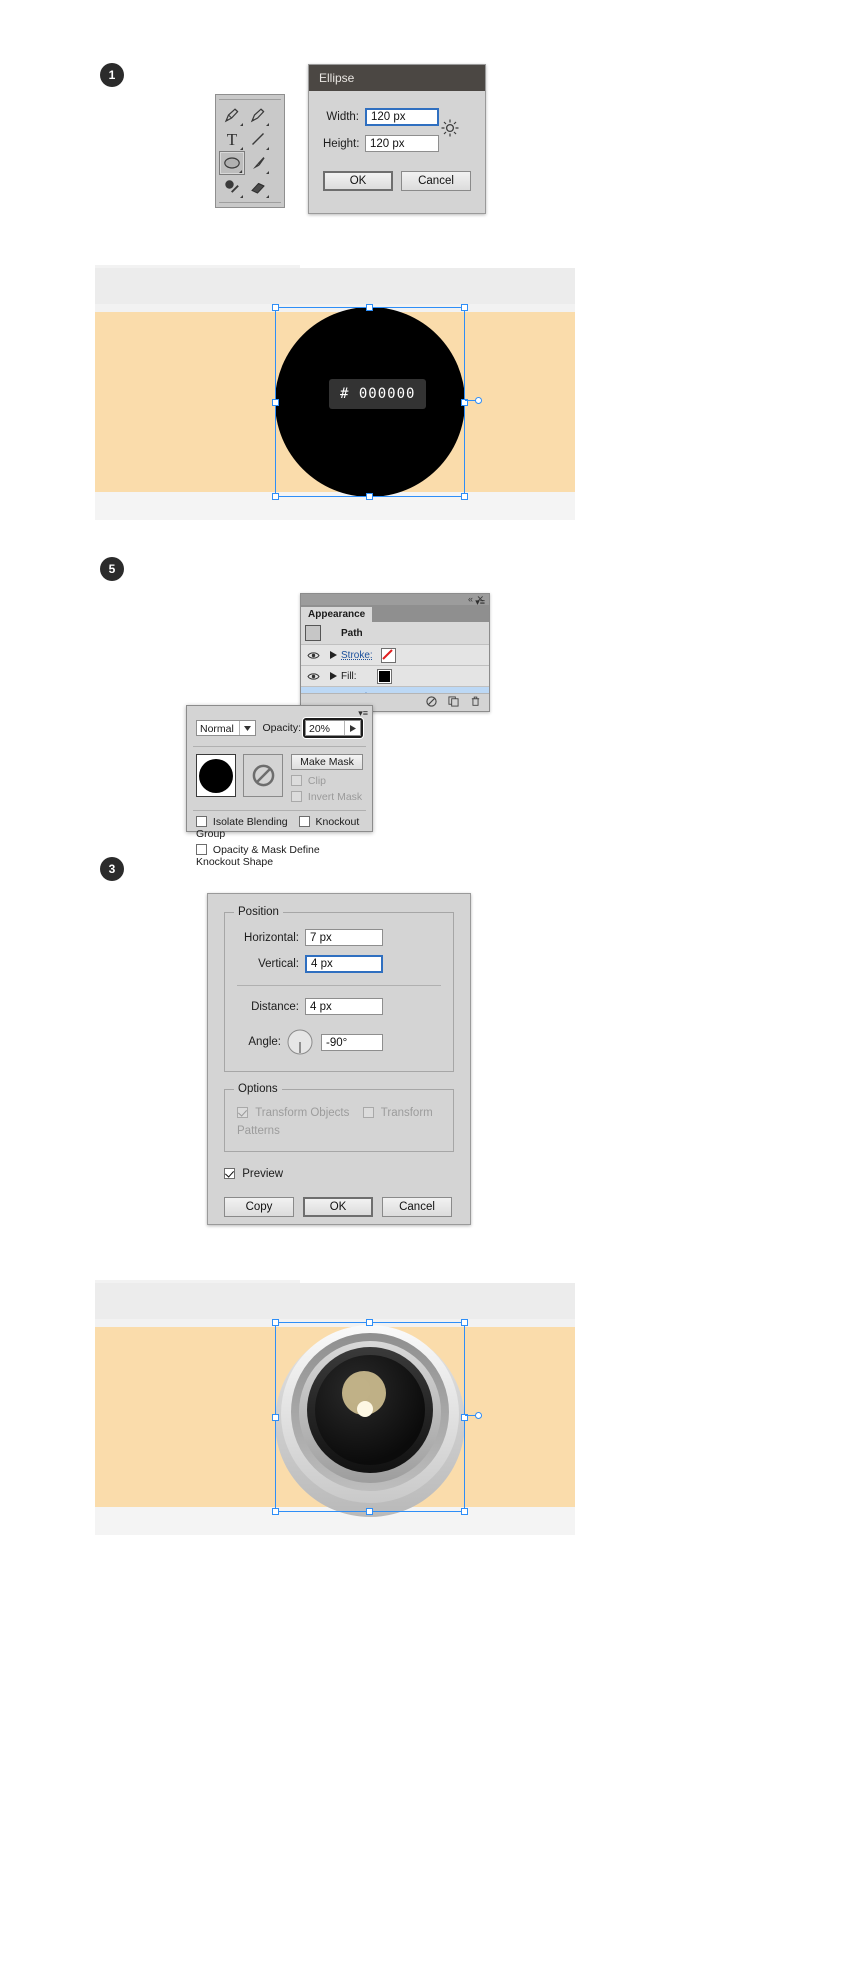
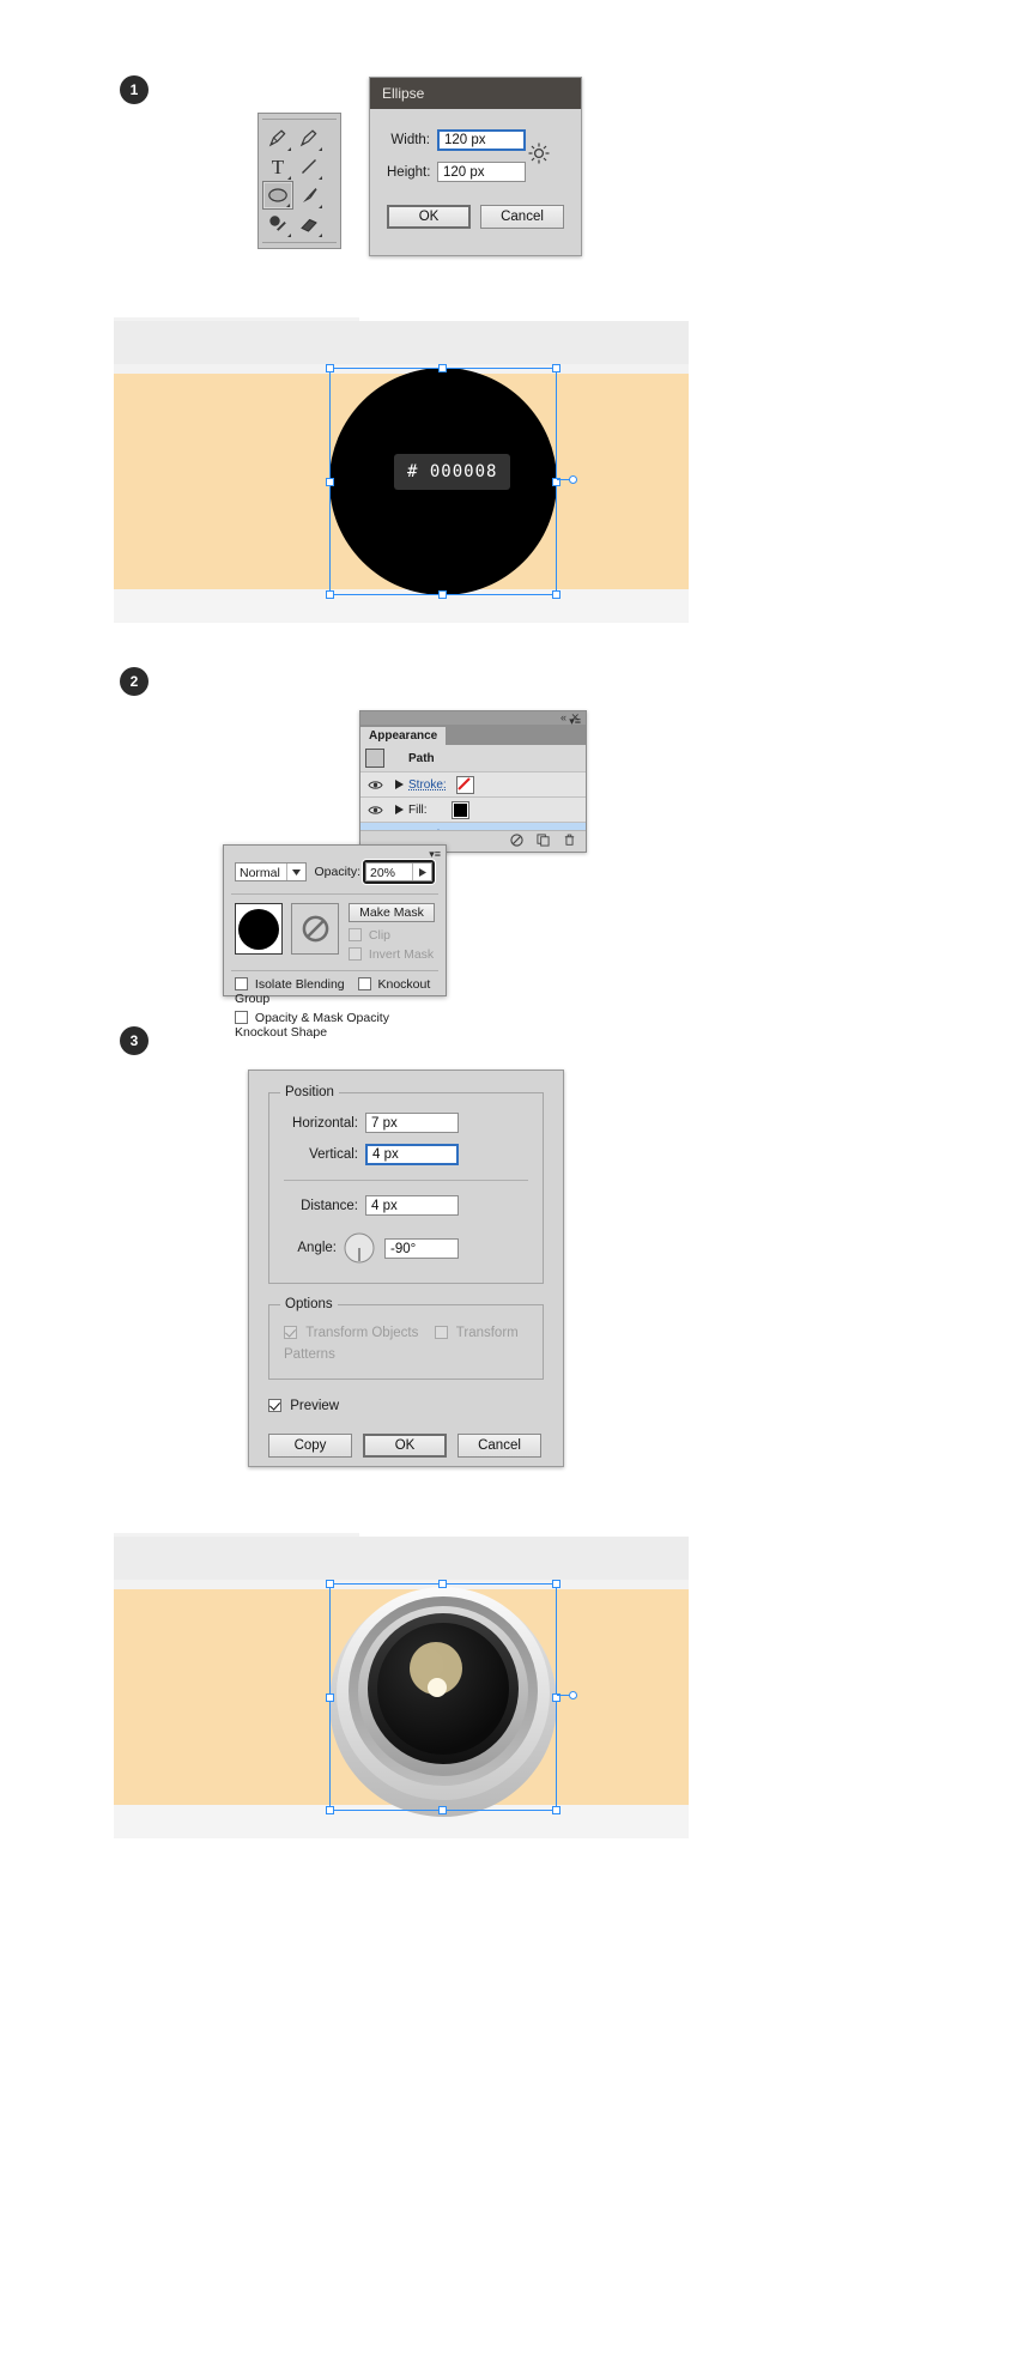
  1
  T
  Ellipse
  Width:
  120 px
  Height:
  120 px
  OK
  Cancel
- # 000000
+ # 000008
- 5
+ 2
  «
  ✕
  Appearance
  ▾≡
  Path
  Stroke:
  Fill:
  ▾≡
  Normal
  Opacity:
  20%
  Make Mask
  Clip
  Invert Mask
  Isolate Blending Knockout Group
- Opacity & Mask Define Knockout Shape
+ Opacity & Mask Opacity Knockout Shape
  3
  Position
  Horizontal:
  7 px
  Vertical:
  4 px
  Distance:
  4 px
  Angle:
  -90°
  Options
  Transform Objects Transform Patterns
  Preview
  Copy
  OK
  Cancel
